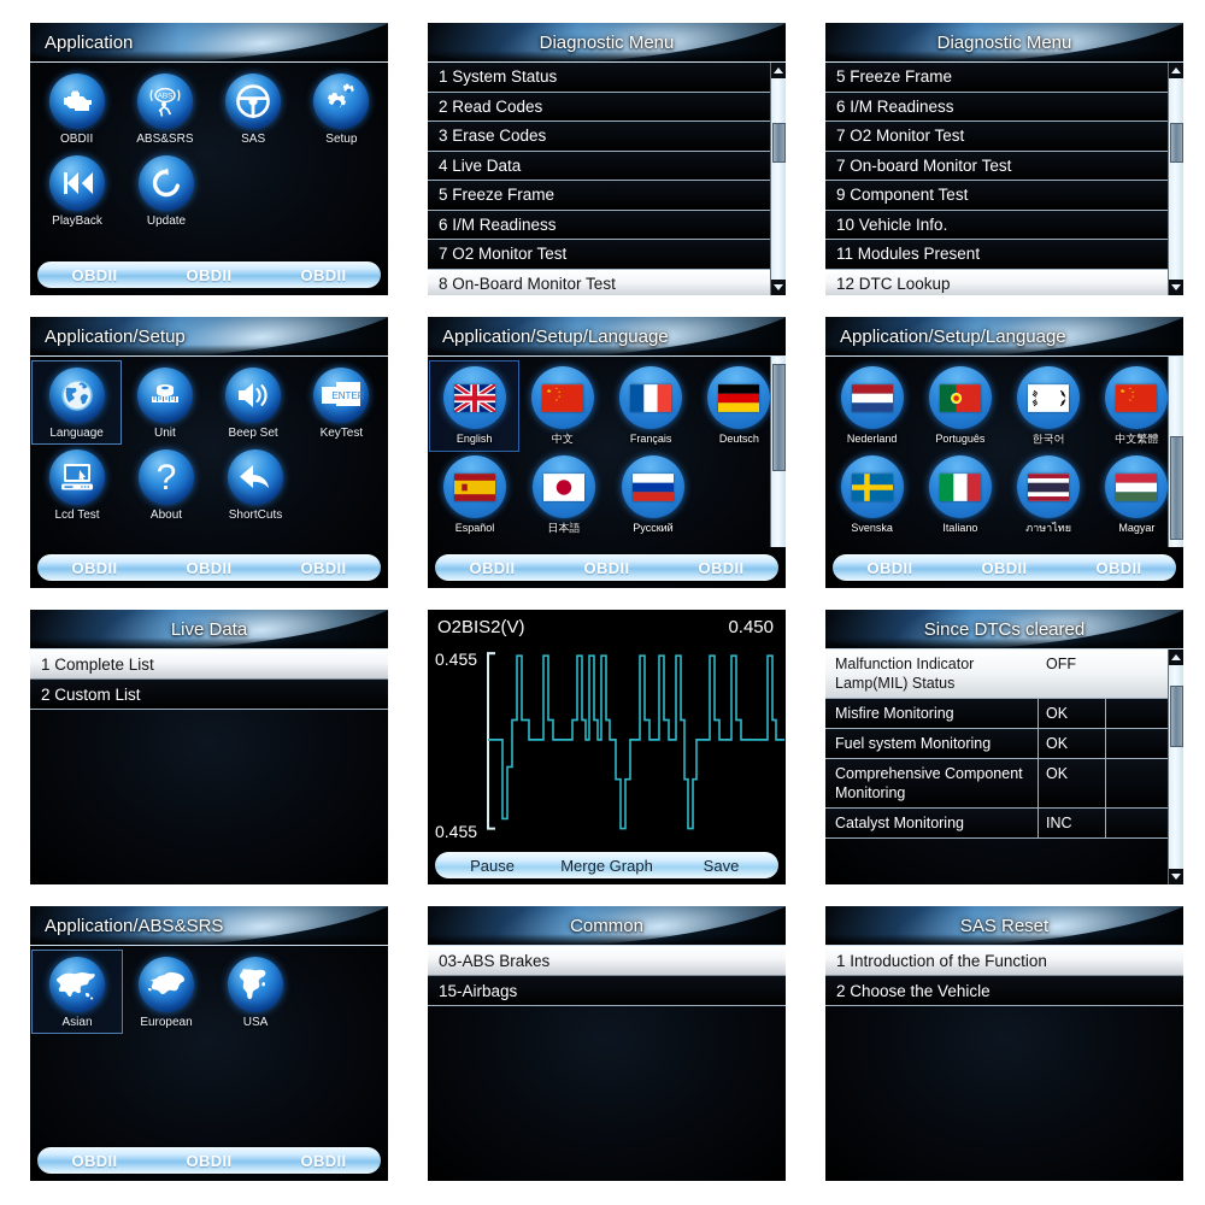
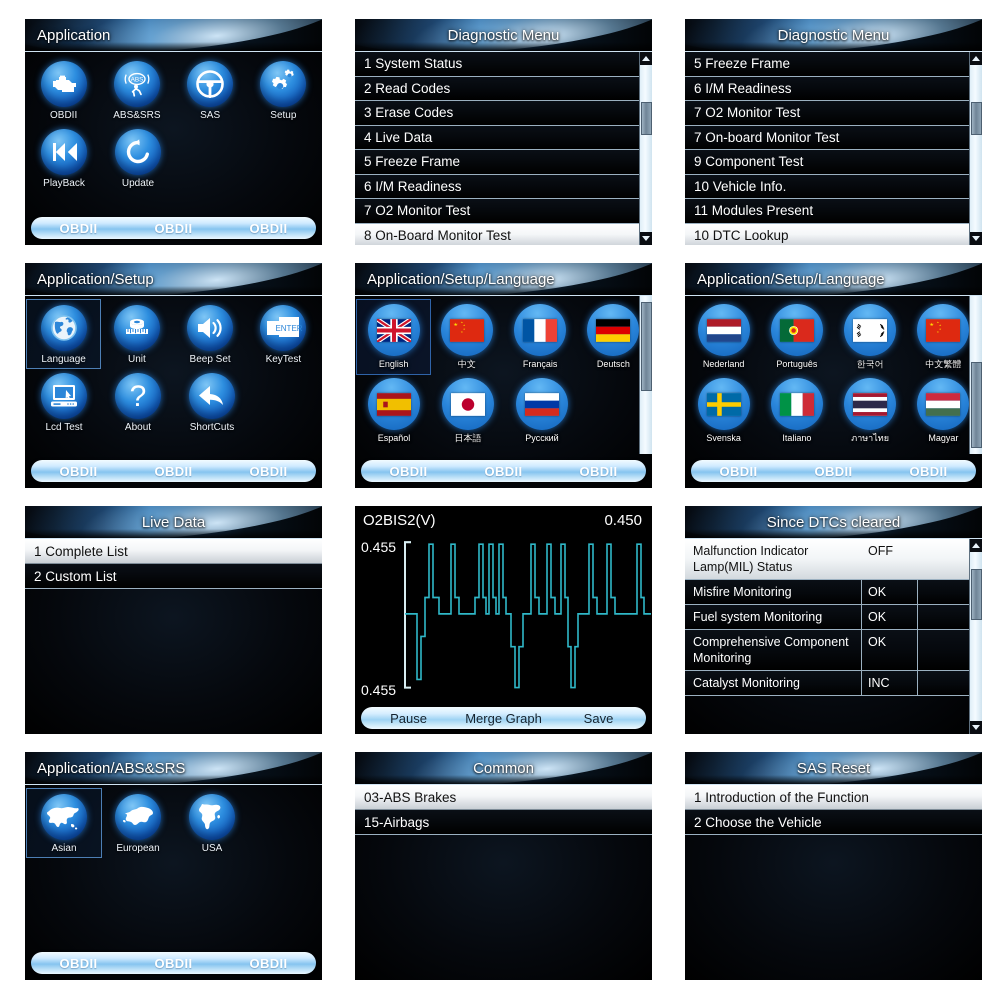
  Application
  OBDII
  ABS&SRS
  SAS
  Setup
  PlayBack
  Update
  OBDII
  OBDII
  OBDII
  Diagnostic Menu
  1 System Status
  2 Read Codes
  3 Erase Codes
  4 Live Data
  5 Freeze Frame
  6 I/M Readiness
  7 O2 Monitor Test
  8 On-Board Monitor Test
  Diagnostic Menu
  5 Freeze Frame
  6 I/M Readiness
  7 O2 Monitor Test
  7 On-board Monitor Test
  9 Component Test
  10 Vehicle Info.
  11 Modules Present
- 12 DTC Lookup
+ 10 DTC Lookup
  Application/Setup
  Language
  Unit
  Beep Set
  ENTER
  KeyTest
  Lcd Test
  ?
  About
  ShortCuts
  OBDII
  OBDII
  OBDII
  Application/Setup/Language
  English
  中文
  Français
  Deutsch
  Español
  日本語
  Pусский
  OBDII
  OBDII
  OBDII
  Application/Setup/Language
  Nederland
  Português
  한국어
  中文繁體
  Svenska
  Italiano
  ภาษาไทย
  Magyar
  OBDII
  OBDII
  OBDII
  Live Data
  1 Complete List
  2 Custom List
  O2BIS2(V)
  0.450
  0.455
  0.455
  Pause
  Merge Graph
  Save
  Since DTCs cleared
  Malfunction Indicator Lamp(MIL) Status
  OFF
  Misfire Monitoring
  OK
  Fuel system Monitoring
  OK
  Comprehensive Component Monitoring
  OK
  Catalyst Monitoring
  INC
  Application/ABS&SRS
  Asian
  European
  USA
  OBDII
  OBDII
  OBDII
  Common
  03-ABS Brakes
  15-Airbags
  SAS Reset
  1 Introduction of the Function
  2 Choose the Vehicle
